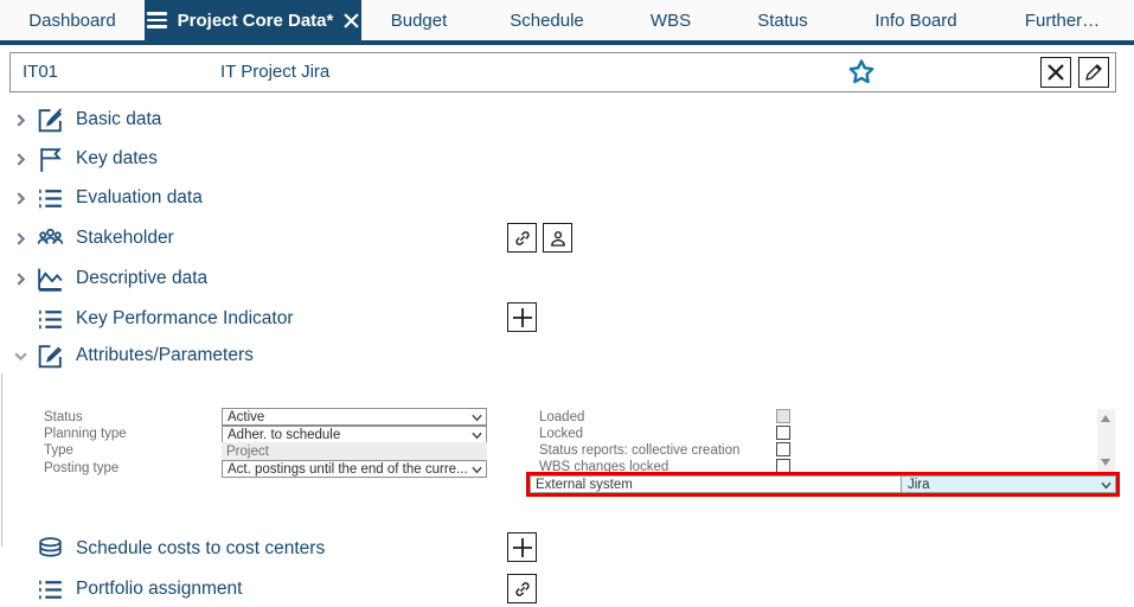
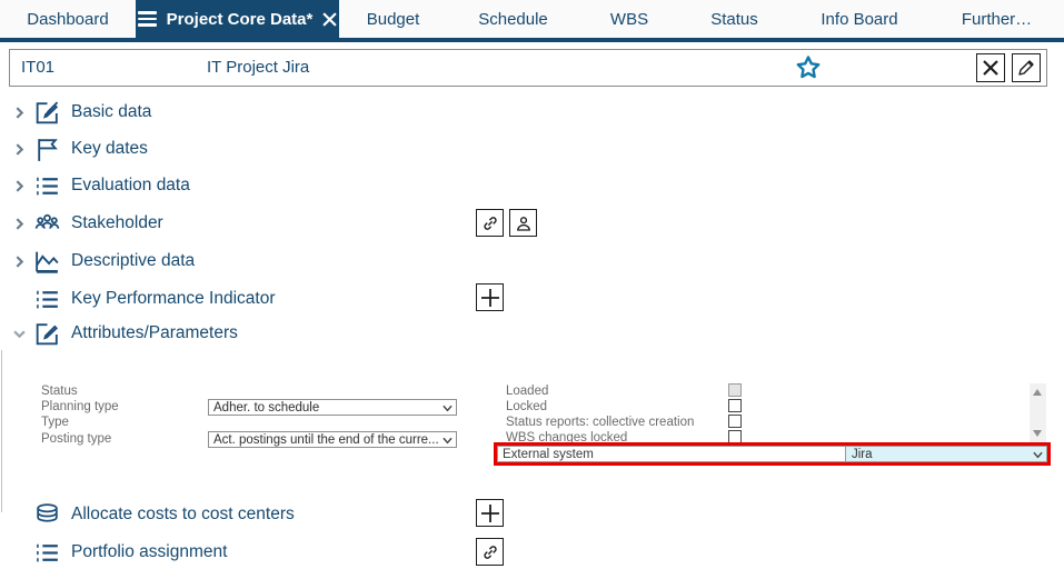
  Dashboard
  Project Core Data*
  Budget
  Schedule
  WBS
  Status
  Info Board
  Further…
  IT01
  IT Project Jira
  Basic data
  Key dates
  Evaluation data
  Stakeholder
  Descriptive data
  Key Performance Indicator
  Attributes/Parameters
  Status
- Active
  Planning type
  Adher. to schedule
  Type
- Project
  Posting type
  Act. postings until the end of the curre...
  Loaded
  Locked
  Status reports: collective creation
  WBS changes locked
  External system
  Jira
- Schedule costs to cost centers
+ Allocate costs to cost centers
  Portfolio assignment
